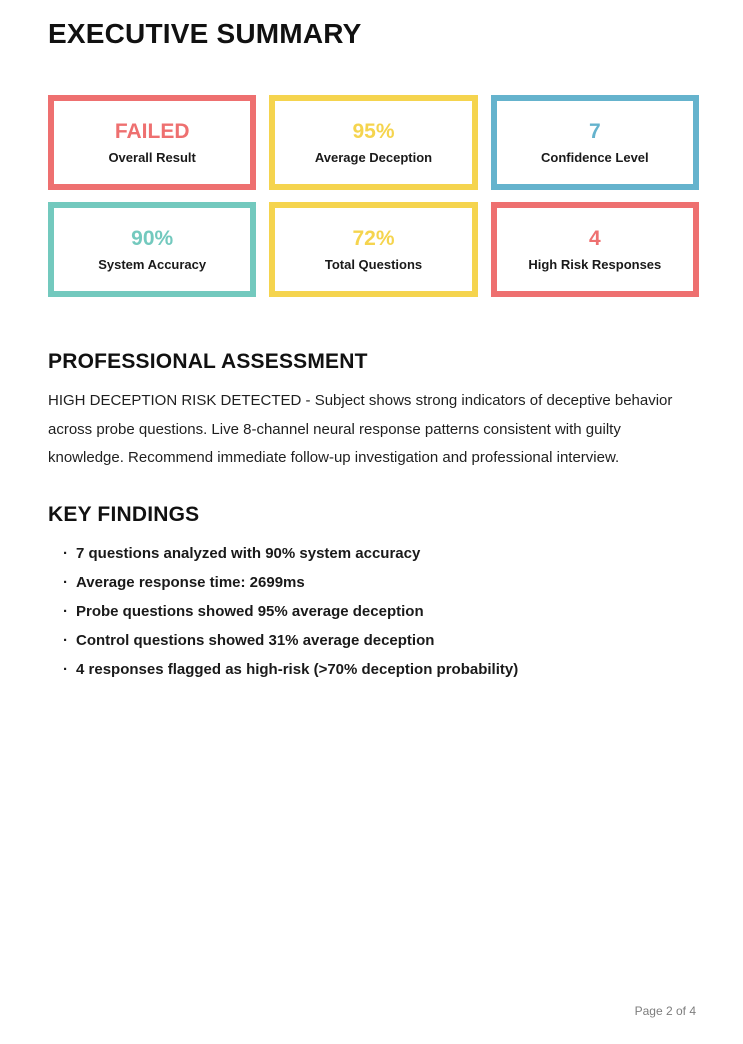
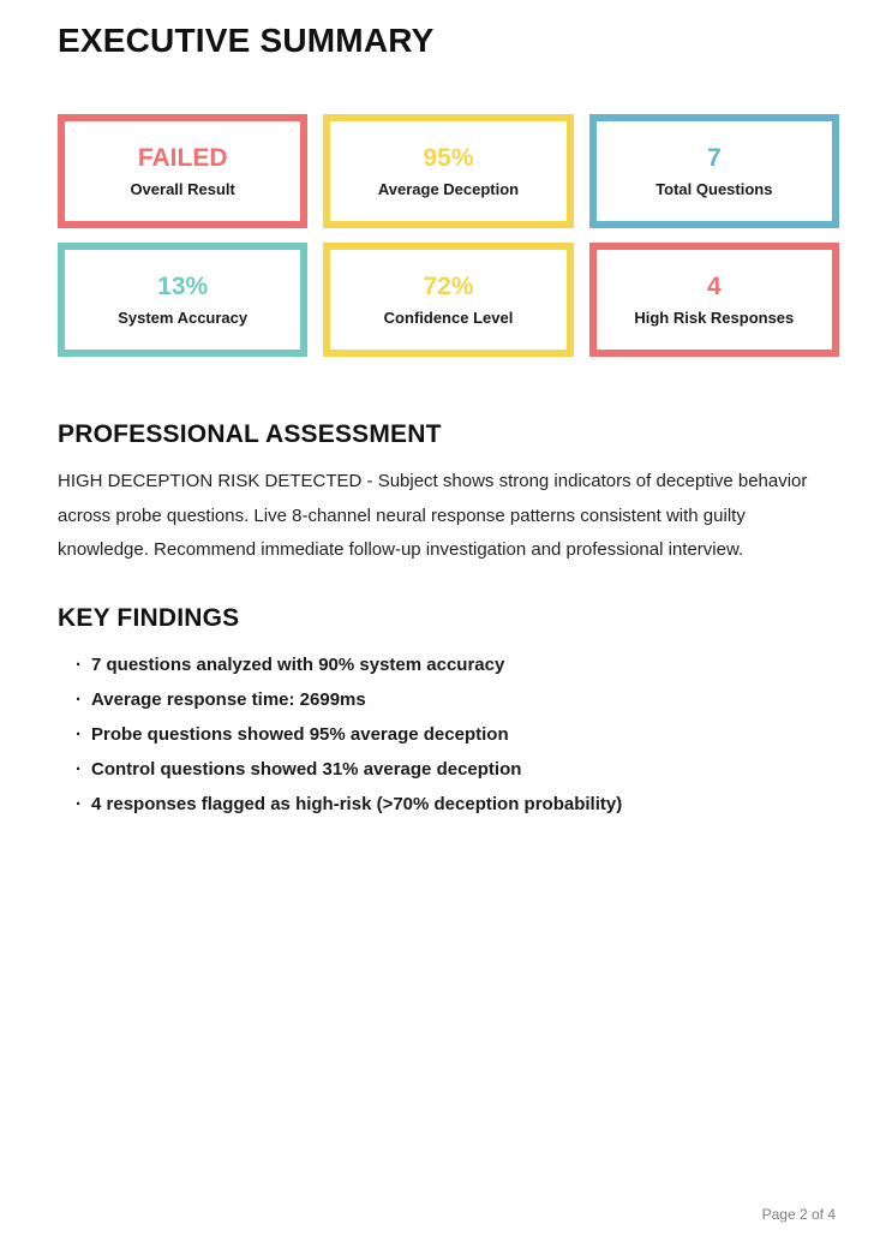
  EXECUTIVE SUMMARY
  FAILED
  Overall Result
  95%
  Average Deception
  7
- Confidence Level
+ Total Questions
- 90%
+ 13%
  System Accuracy
  72%
- Total Questions
+ Confidence Level
  4
  High Risk Responses
  PROFESSIONAL ASSESSMENT
  HIGH DECEPTION RISK DETECTED - Subject shows strong indicators of deceptive behavior across probe questions. Live 8-channel neural response patterns consistent with guilty knowledge. Recommend immediate follow-up investigation and professional interview.
  KEY FINDINGS
  · 7 questions analyzed with 90% system accuracy
  · Average response time: 2699ms
  · Probe questions showed 95% average deception
  · Control questions showed 31% average deception
  · 4 responses flagged as high-risk (>70% deception probability)
  Page 2 of 4
